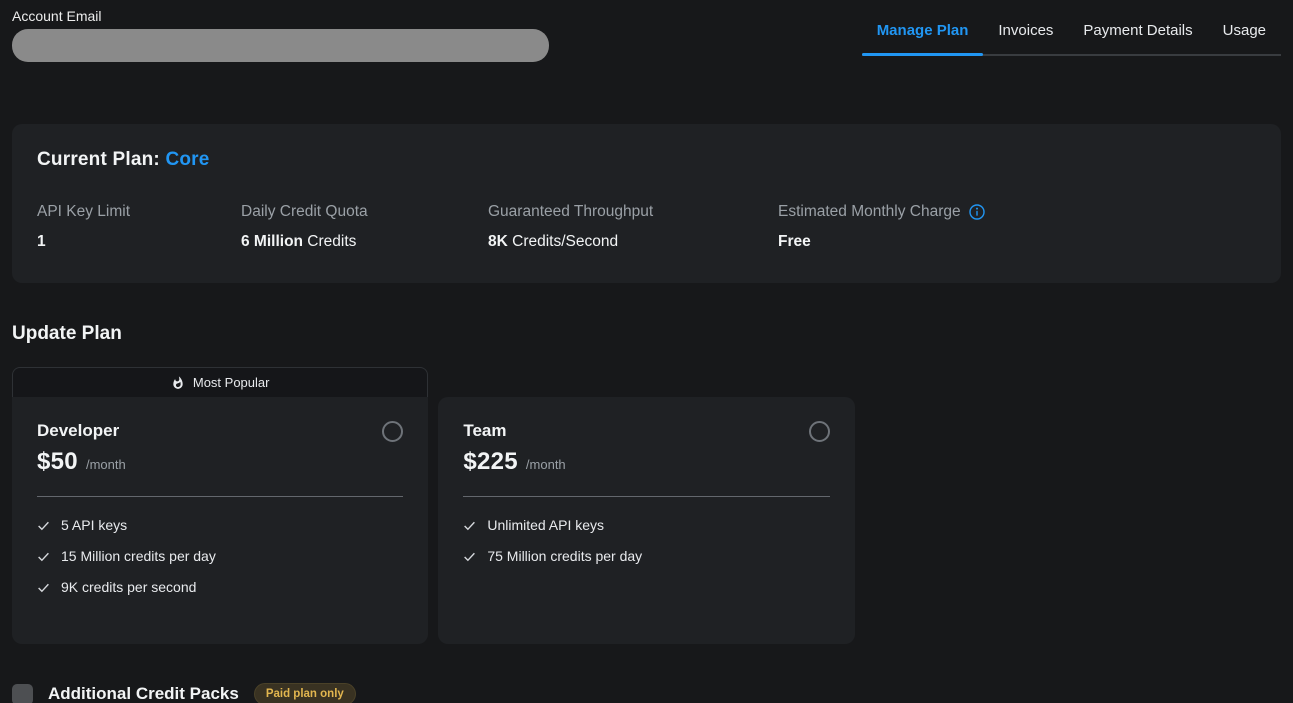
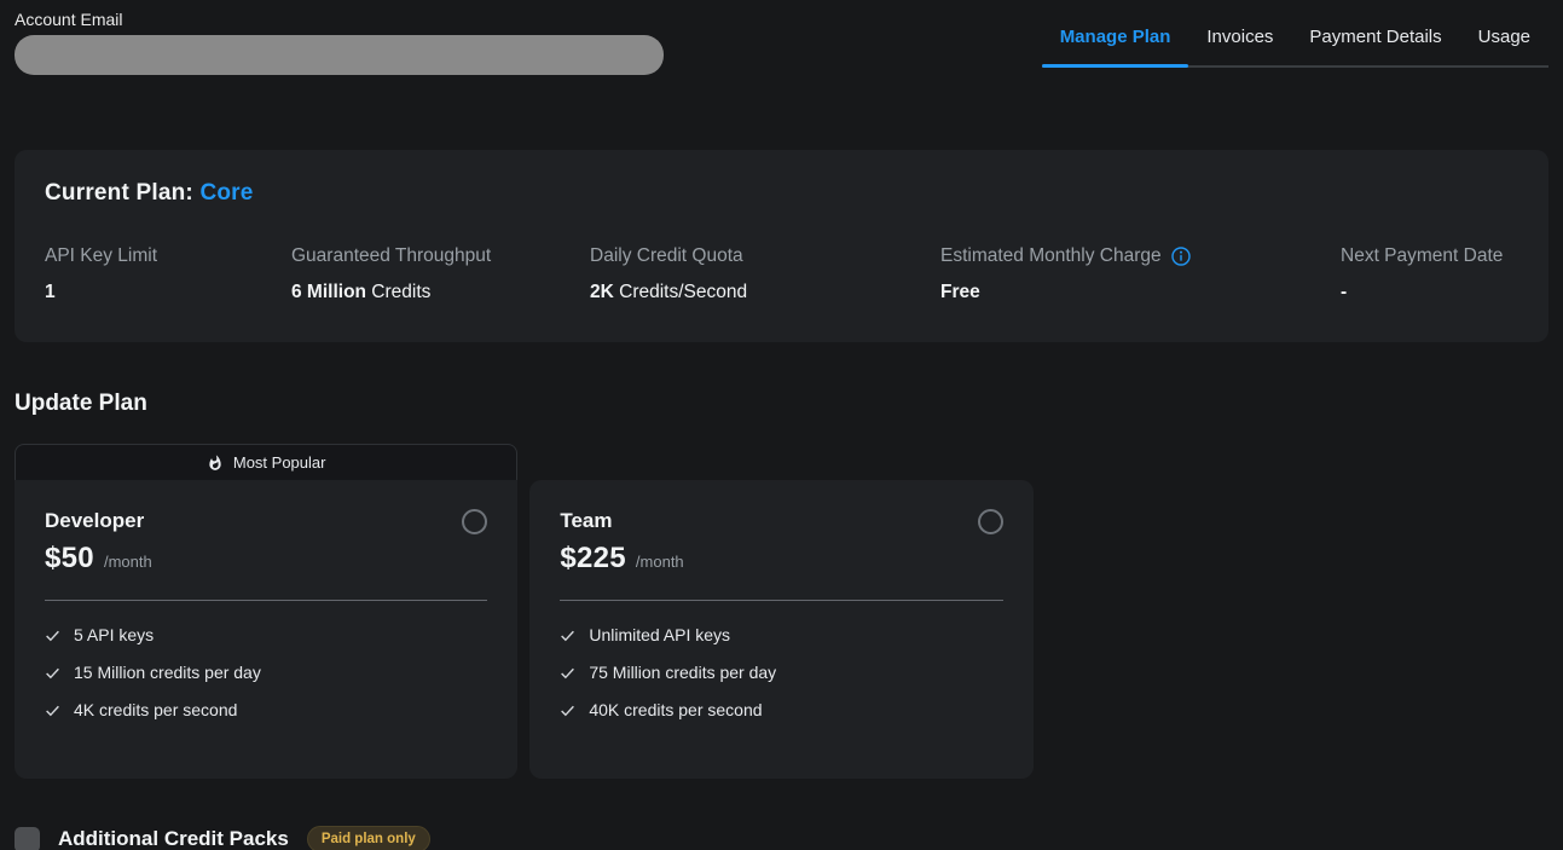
  Account Email
  Manage Plan
  Invoices
  Payment Details
  Usage
  Current Plan: Core
  API Key Limit
  1
- Daily Credit Quota
+ Guaranteed Throughput
  6 Million Credits
- Guaranteed Throughput
+ Daily Credit Quota
- 8K Credits/Second
+ 2K Credits/Second
  Estimated Monthly Charge
  Free
+ Next Payment Date
+ -
  Update Plan
  Most Popular
  Developer
  $50
  /month
  5 API keys
  15 Million credits per day
- 9K credits per second
+ 4K credits per second
  Team
  $225
  /month
  Unlimited API keys
  75 Million credits per day
+ 40K credits per second
  Additional Credit Packs
  Paid plan only
